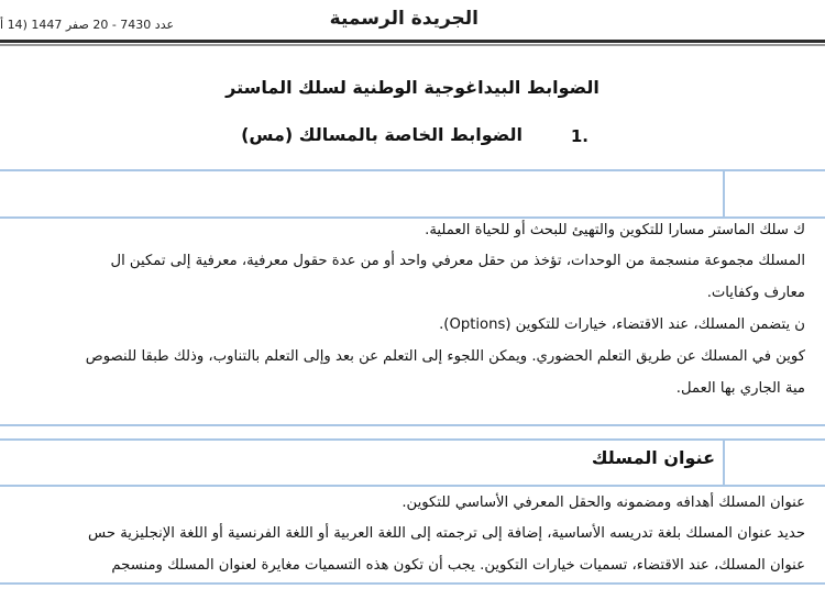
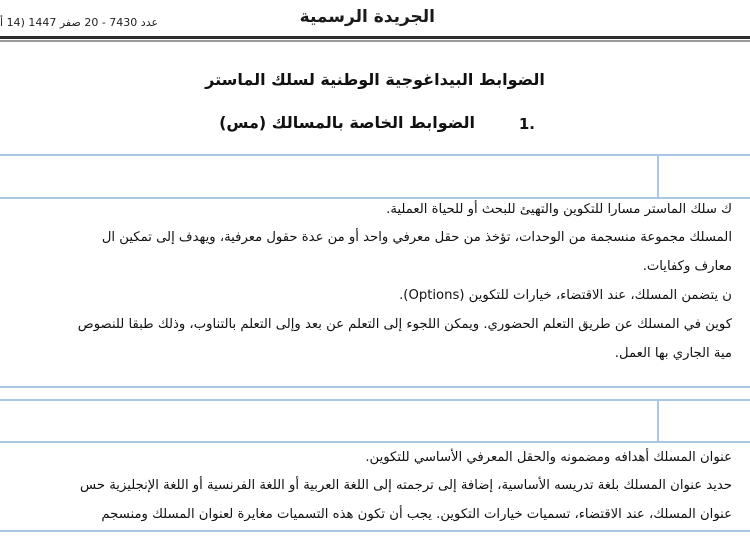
  الجريدة الرسمية
  عدد 7430 - 20 صفر 1447 (14 أ
  الضوابط البيداغوجية الوطنية لسلك الماستر
  1.
  الضوابط الخاصة بالمسالك (مس)
  ك سلك الماستر مسارا للتكوين والتهيئ للبحث أو للحياة العملية.
- المسلك مجموعة منسجمة من الوحدات، تؤخذ من حقل معرفي واحد أو من عدة حقول معرفية، معرفية إلى تمكين ال
+ المسلك مجموعة منسجمة من الوحدات، تؤخذ من حقل معرفي واحد أو من عدة حقول معرفية، ويهدف إلى تمكين ال
  معارف وكفايات.
  ن يتضمن المسلك، عند الاقتضاء، خيارات للتكوين (Options).
  كوين في المسلك عن طريق التعلم الحضوري. ويمكن اللجوء إلى التعلم عن بعد وإلى التعلم بالتناوب، وذلك طبقا للنصوص
  مية الجاري بها العمل.
- عنوان المسلك
  عنوان المسلك أهدافه ومضمونه والحقل المعرفي الأساسي للتكوين.
  حديد عنوان المسلك بلغة تدريسه الأساسية، إضافة إلى ترجمته إلى اللغة العربية أو اللغة الفرنسية أو اللغة الإنجليزية حس
  عنوان المسلك، عند الاقتضاء، تسميات خيارات التكوين. يجب أن تكون هذه التسميات مغايرة لعنوان المسلك ومنسجم
